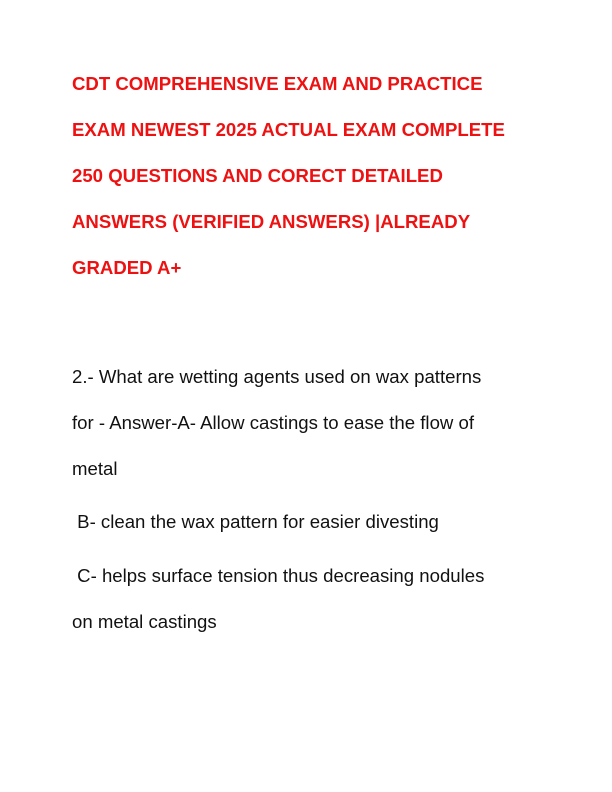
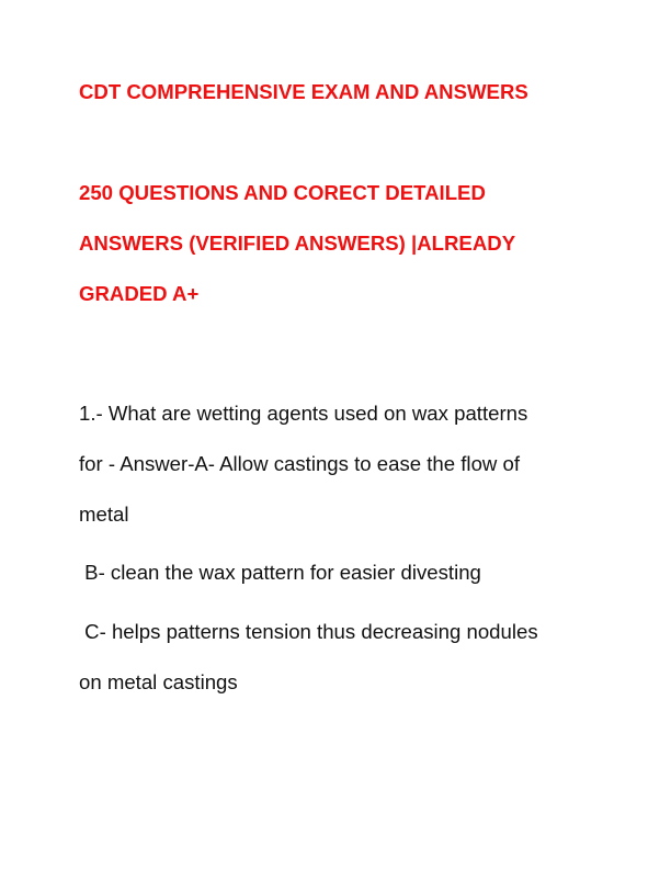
- CDT COMPREHENSIVE EXAM AND PRACTICE
+ CDT COMPREHENSIVE EXAM AND ANSWERS
- EXAM NEWEST 2025 ACTUAL EXAM COMPLETE
  250 QUESTIONS AND CORECT DETAILED
  ANSWERS (VERIFIED ANSWERS) |ALREADY
  GRADED A+
- 2.- What are wetting agents used on wax patterns
+ 1.- What are wetting agents used on wax patterns
  for - Answer-A- Allow castings to ease the flow of
  metal
  B- clean the wax pattern for easier divesting
- C- helps surface tension thus decreasing nodules
+ C- helps patterns tension thus decreasing nodules
  on metal castings
